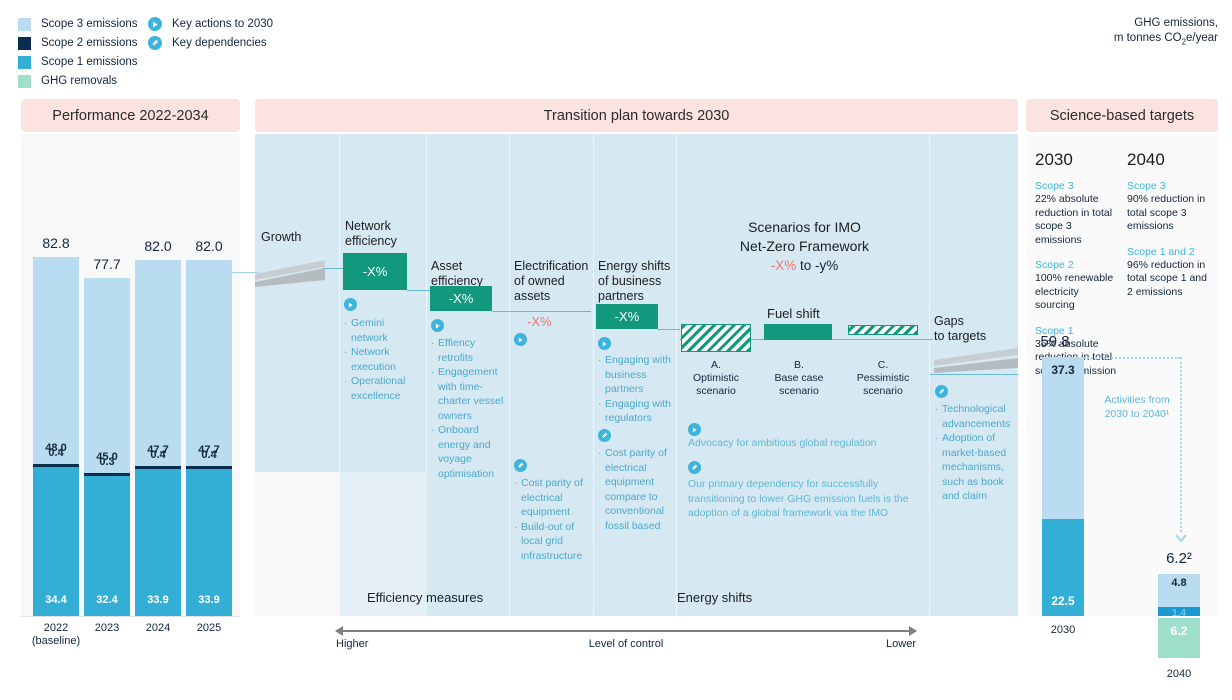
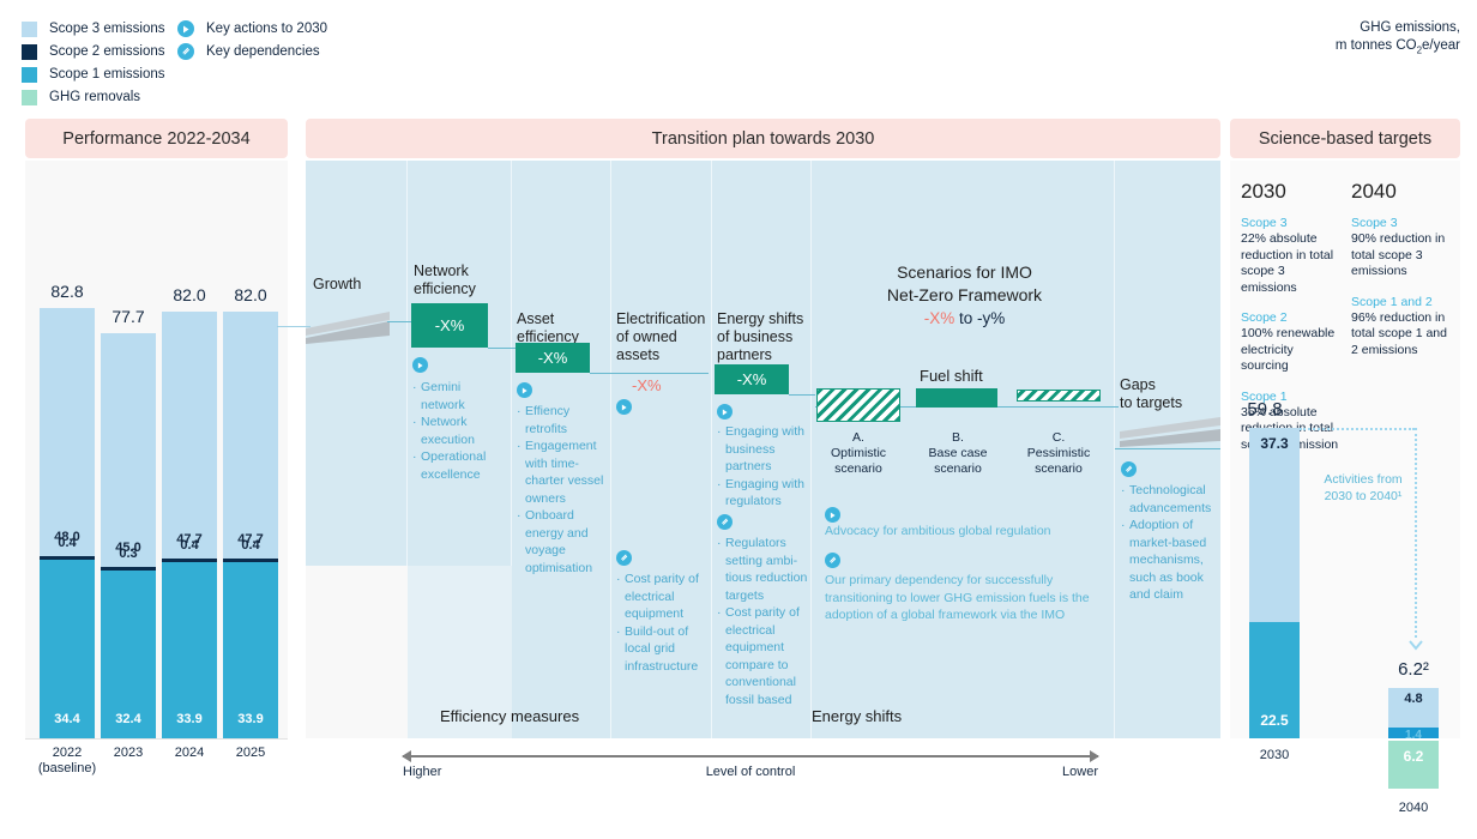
  Scope 3 emissions
  Scope 2 emissions
  Scope 1 emissions
  GHG removals
  Key actions to 2030
  Key dependencies
  GHG emissions,
  m tonnes CO2e/year
  Performance 2022-2034
  48.0
  0.4
  34.4
  82.8
  45.0
  0.3
  32.4
  77.7
  47.7
  0.4
  33.9
  82.0
  47.7
  0.4
  33.9
  82.0
  2022
  (baseline)
  2023
  2024
  2025
  Transition plan towards 2030
  Growth
  Network
  efficiency
  -X%
  Gemini network
  Network execution
  Operational excellence
  Asset
  efficiency
  -X%
  Effiency retrofits
  Engagement with time-charter vessel owners
  Onboard energy and voyage optimisation
  Electrification
  of owned
  assets
  -X%
  Cost parity of electrical equipment
  Build-out of local grid infrastructure
  Energy shifts
  of business
  partners
  -X%
  Engaging with business partners
  Engaging with regulators
+ Regulators setting ambi-tious reduction targets
  Cost parity of electrical equipment compare to conventional fossil based
  Scenarios for IMO
  Net-Zero Framework
  -X% to -y%
  Fuel shift
  A.
  Optimistic
  scenario
  B.
  Base case
  scenario
  C.
  Pessimistic
  scenario
  Advocacy for ambitious global regulation
  Our primary dependency for successfully transitioning to lower GHG emission fuels is the adoption of a global framework via the IMO
  Gaps
  to targets
  Technological advancements
  Adoption of market-based mechanisms, such as book and claim
  Efficiency measures
  Energy shifts
  Higher
  Level of control
  Lower
  Science-based targets
  2030
  2040
  Scope 3
  22% absolute reduction in total scope 3 emissions
  Scope 2
  100% renewable electricity sourcing
  Scope 1
  Scope 3
  90% reduction in total scope 3 emissions
  Scope 1 and 2
  96% reduction in total scope 1 and 2 emissions
  37.3
  22.5
  59.8
  2030
  4.8
  1.4
  6.2
  6.2²
  2040
  Activities from 2030 to 2040¹
